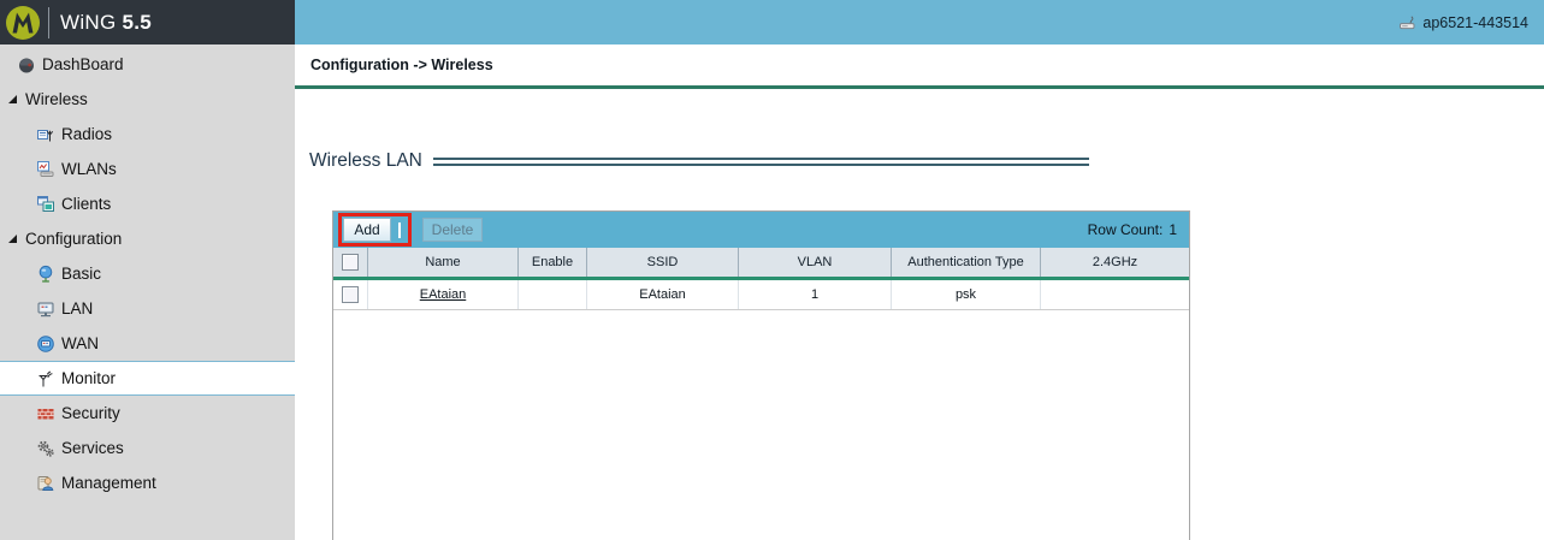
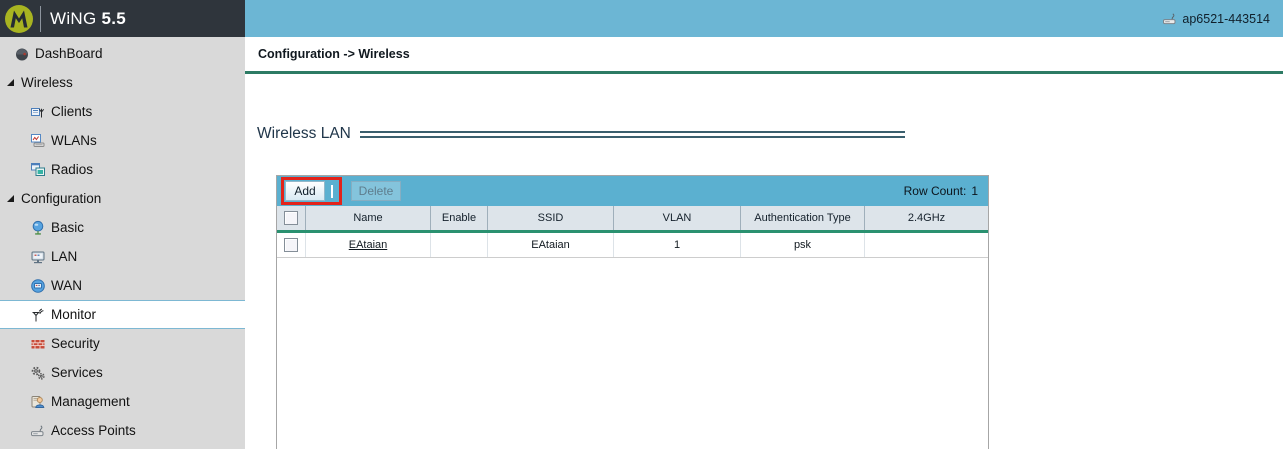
  WiNG 5.5
  ap6521-443514
  DashBoard
  Wireless
- Radios
+ Clients
  WLANs
- Clients
+ Radios
  Configuration
  Basic
  LAN
  WAN
  Monitor
  Security
  Services
  Management
+ Access Points
  Configuration -> Wireless
  Wireless LAN
  Add
  Delete
  Row Count:
  1
  Name
  Enable
  SSID
  VLAN
  Authentication Type
  2.4GHz
  EAtaian
  EAtaian
  1
  psk
